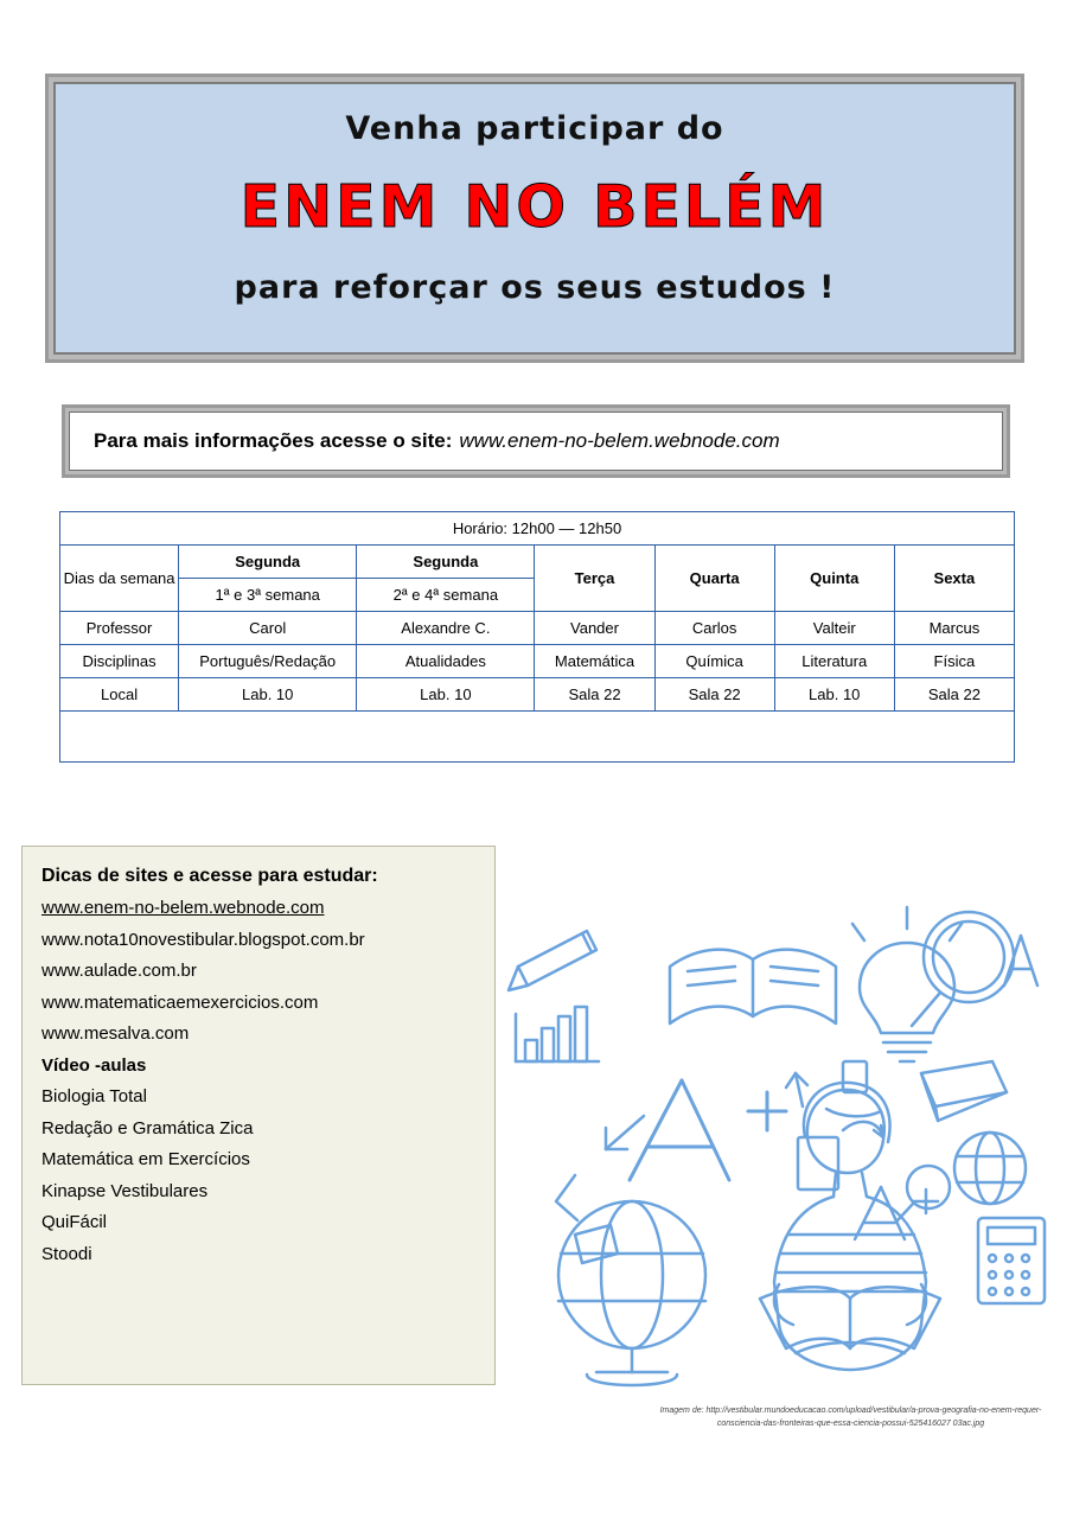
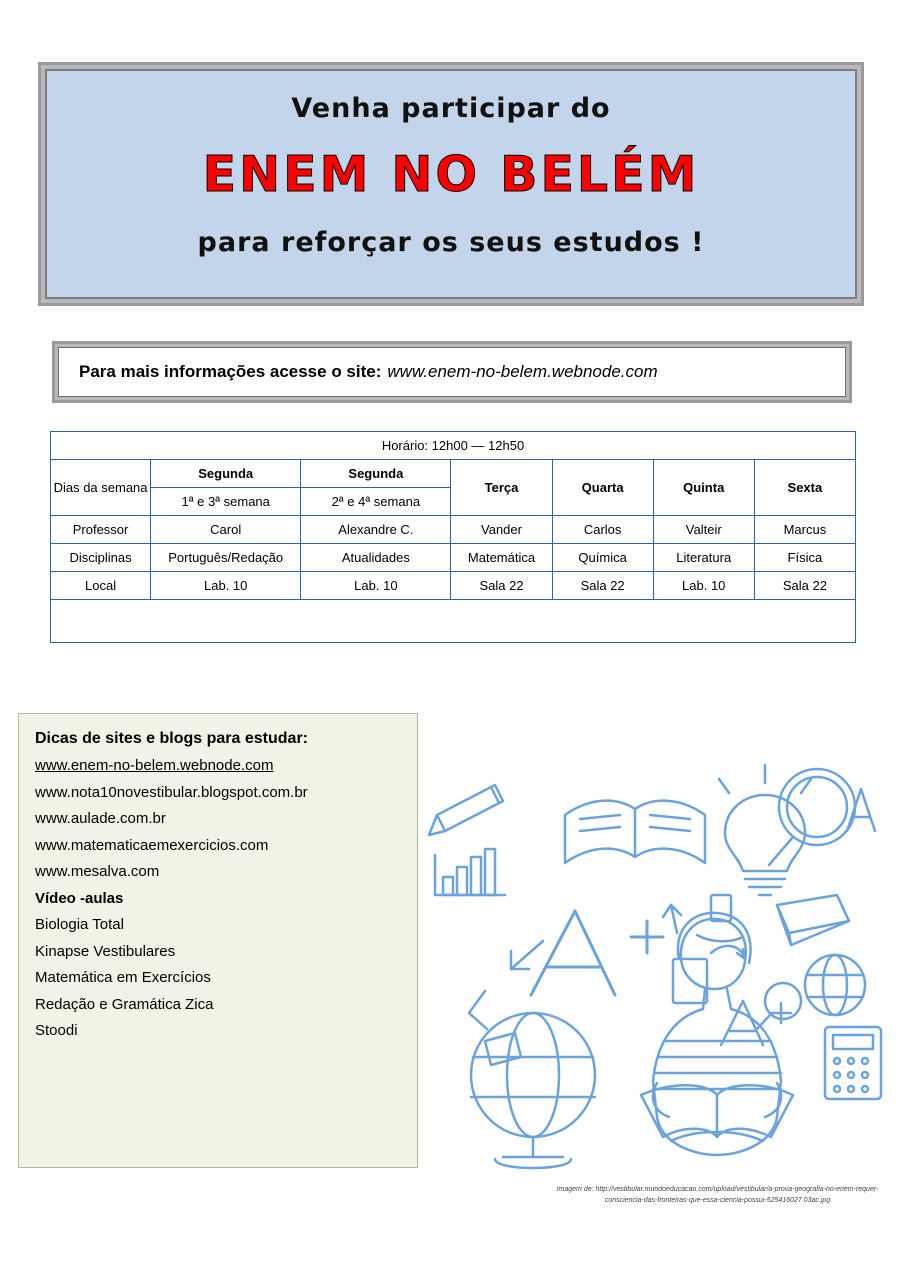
  Venha participar do
  ENEM NO BELÉM
  para reforçar os seus estudos !
  Para mais informações acesse o site:
  www.enem-no-belem.webnode.com
  Horário: 12h00 — 12h50
  Dias da semana	Segunda	Segunda	Terça	Quarta	Quinta	Sexta
  1ª e 3ª semana	2ª e 4ª semana
  Professor	Carol	Alexandre C.	Vander	Carlos	Valteir	Marcus
  Disciplinas	Português/Redação	Atualidades	Matemática	Química	Literatura	Física
  Local	Lab. 10	Lab. 10	Sala 22	Sala 22	Lab. 10	Sala 22
- Dicas de sites e acesse para estudar:
+ Dicas de sites e blogs para estudar:
  www.enem-no-belem.webnode.com
  www.nota10novestibular.blogspot.com.br
  www.aulade.com.br
  www.matematicaemexercicios.com
  www.mesalva.com
  Vídeo -aulas
  Biologia Total
- Redação e Gramática Zica
+ Kinapse Vestibulares
  Matemática em Exercícios
- Kinapse Vestibulares
+ Redação e Gramática Zica
- QuiFácil
  Stoodi
